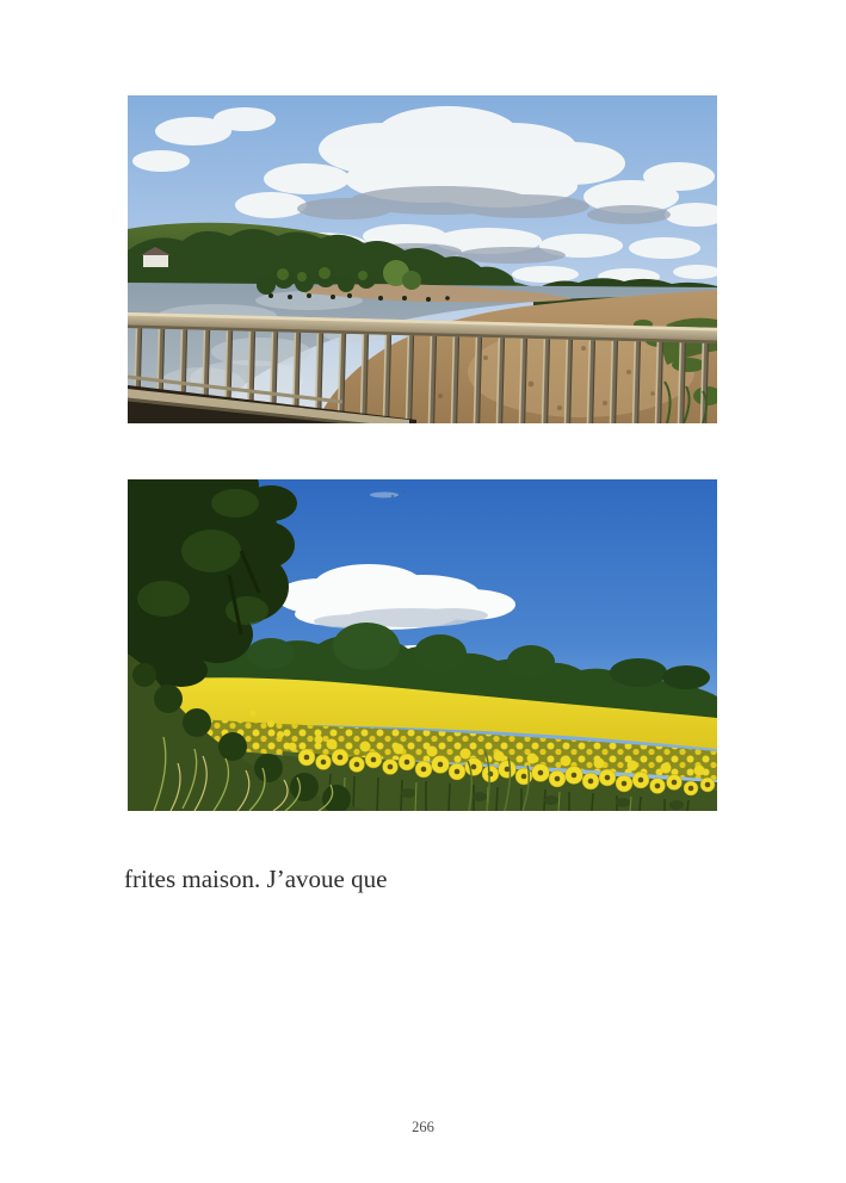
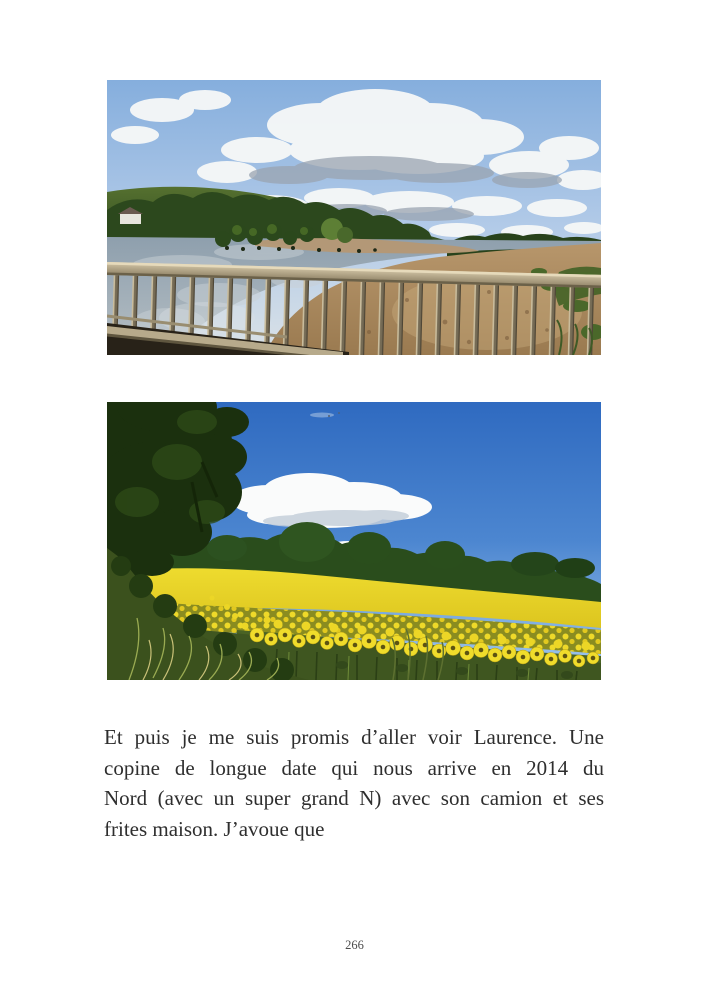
+ Et puis je me suis promis d’aller voir Laurence. Une
+ copine de longue date qui nous arrive en 2014 du
+ Nord (avec un super grand N) avec son camion et ses
  frites maison. J’avoue que
  266
